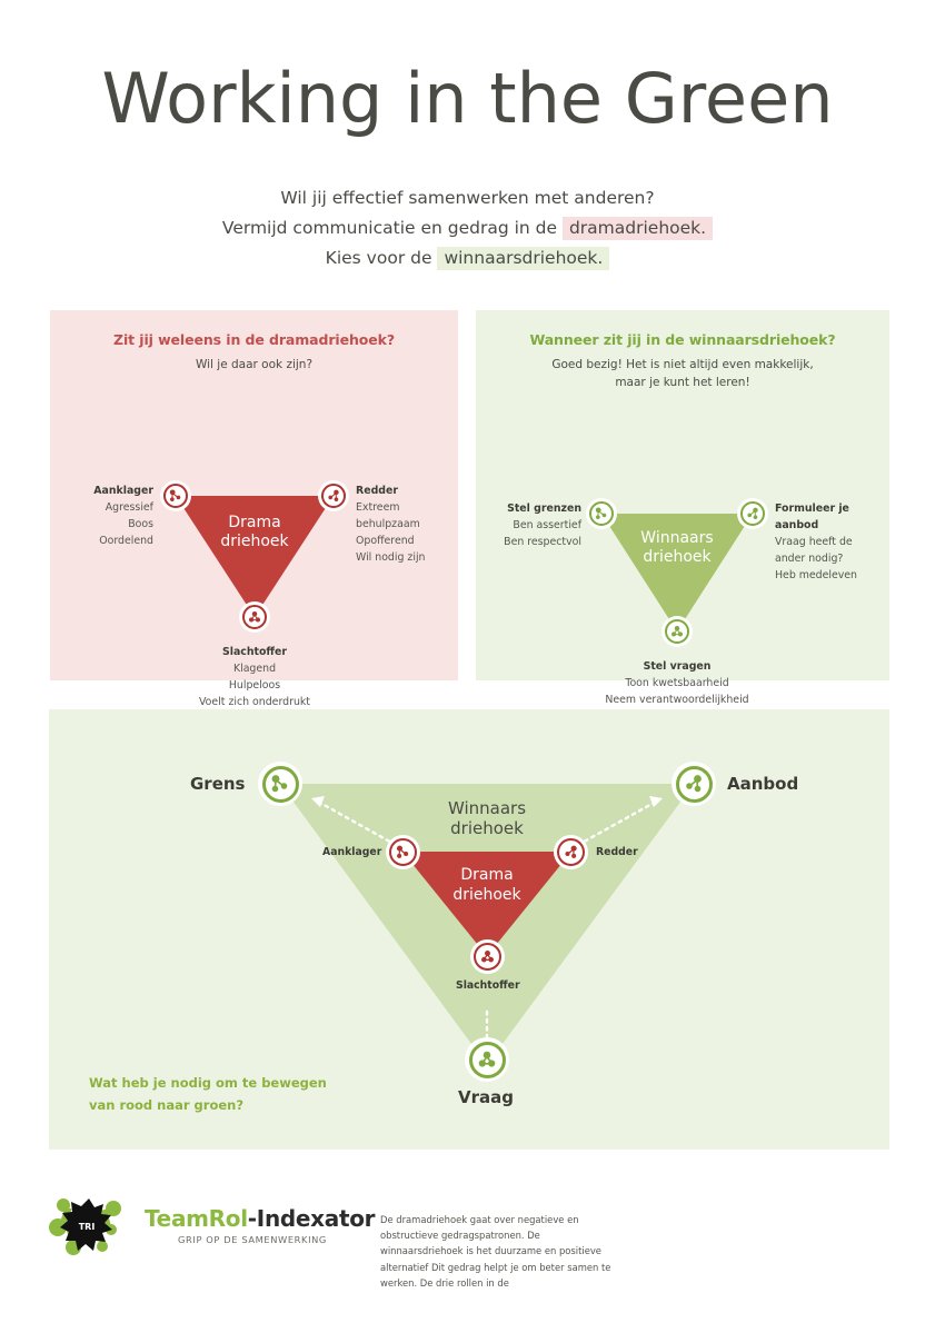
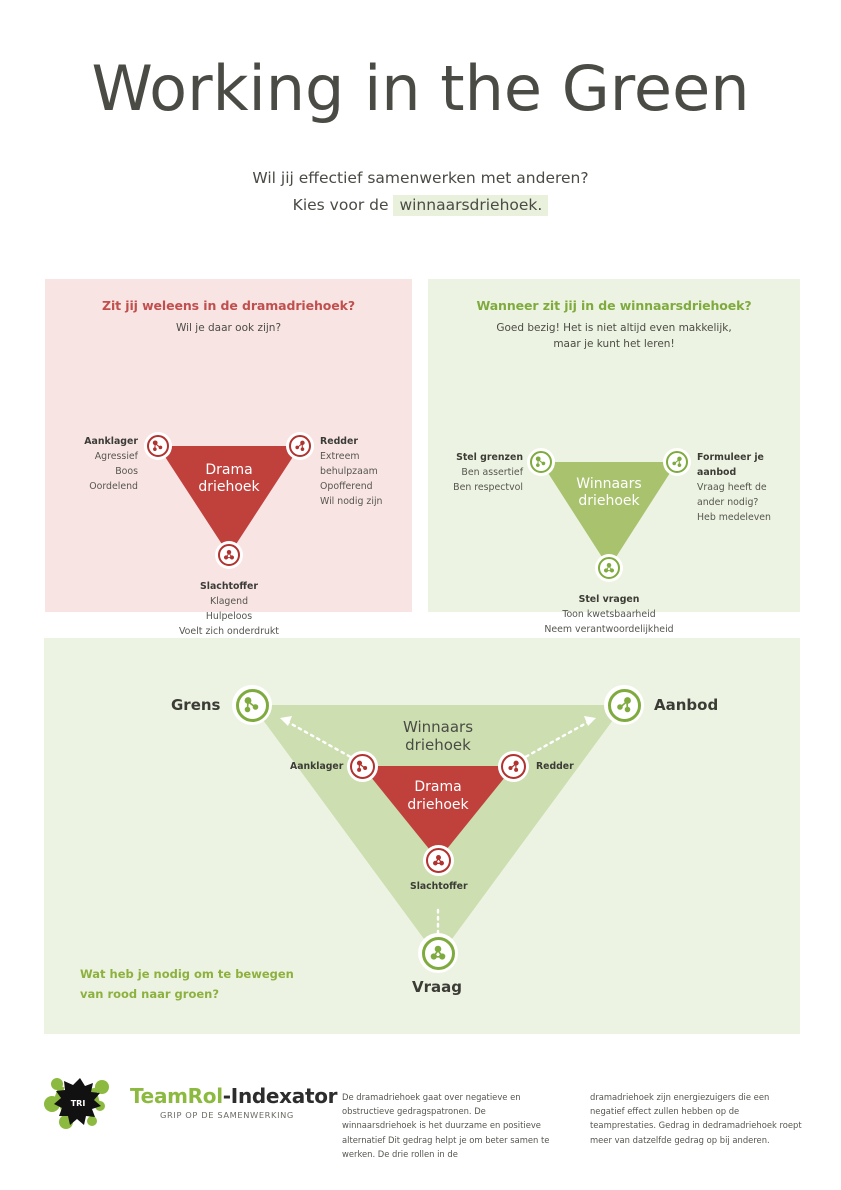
  Working in the Green
  Wil jij effectief samenwerken met anderen?
- Vermijd communicatie en gedrag in de dramadriehoek.
  Kies voor de winnaarsdriehoek.
  Zit jij weleens in de dramadriehoek?
  Wil je daar ook zijn?
  Drama
  driehoek
  Aanklager
  Agressief
  Boos
  Oordelend
  Redder
  Extreem
  behulpzaam
  Opofferend
  Wil nodig zijn
  Slachtoffer
  Klagend
  Hulpeloos
  Voelt zich onderdrukt
  Wanneer zit jij in de winnaarsdriehoek?
  Goed bezig! Het is niet altijd even makkelijk,
  maar je kunt het leren!
  Winnaars
  driehoek
  Stel grenzen
  Ben assertief
  Ben respectvol
  Formuleer je
  aanbod
  Vraag heeft de
  ander nodig?
  Heb medeleven
  Stel vragen
  Toon kwetsbaarheid
  Neem verantwoordelijkheid
  Winnaars
  driehoek
  Drama
  driehoek
  Grens
  Aanbod
  Vraag
  Aanklager
  Redder
  Slachtoffer
  Wat heb je nodig om te bewegen
  van rood naar groen?
  TRI
  TeamRol-Indexator
  GRIP OP DE SAMENWERKING
  De dramadriehoek gaat over negatieve en obstructieve gedragspatronen. De winnaarsdriehoek is het duurzame en positieve alternatief Dit gedrag helpt je om beter samen te werken. De drie rollen in de
+ dramadriehoek zijn energiezuigers die een negatief effect zullen hebben op de teamprestaties. Gedrag in dedramadriehoek roept meer van datzelfde gedrag op bij anderen.
